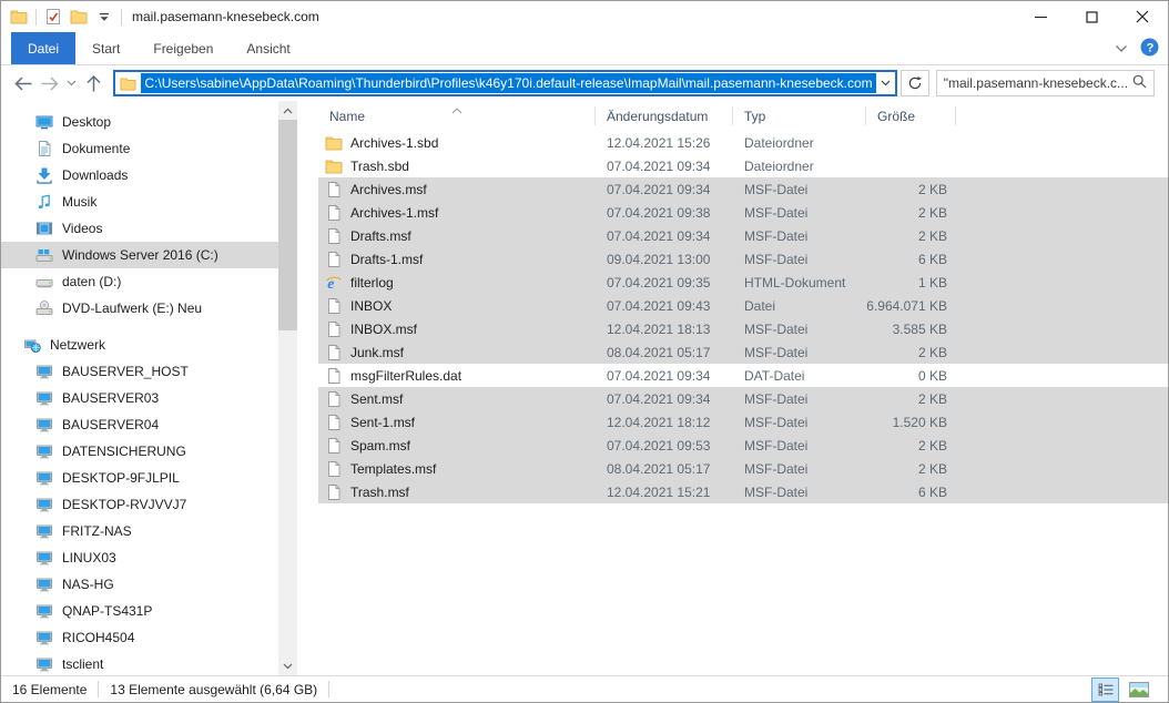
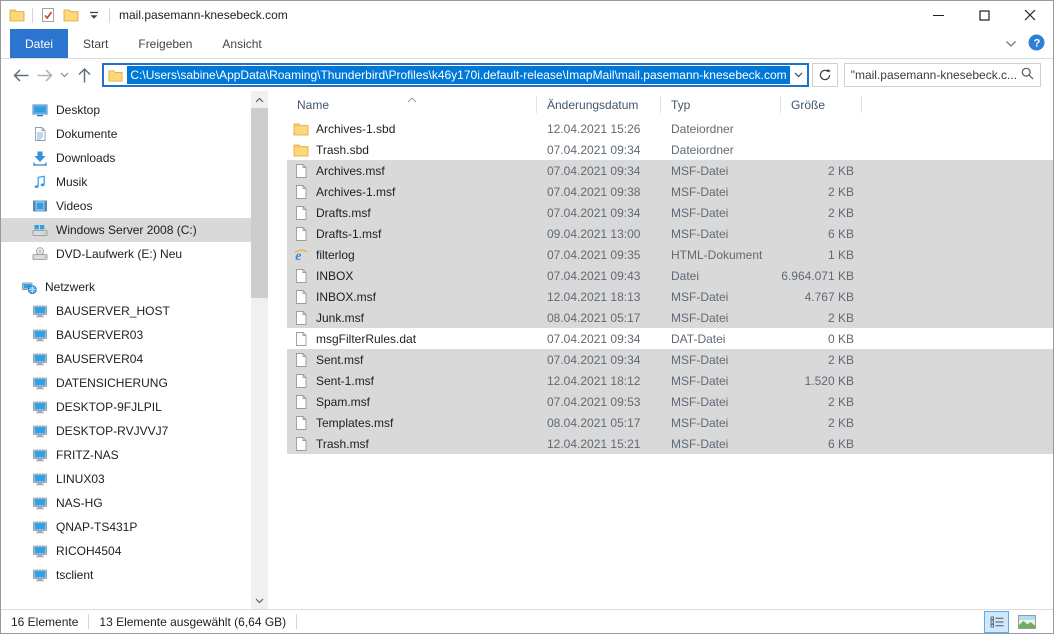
  mail.pasemann-knesebeck.com
  Datei
  Start
  Freigeben
  Ansicht
  ?
  C:\Users\sabine\AppData\Roaming\Thunderbird\Profiles\k46y170i.default-release\ImapMail\mail.pasemann-knesebeck.com
  "mail.pasemann-knesebeck.c...
  Desktop
  Dokumente
  Downloads
  Musik
  Videos
- Windows Server 2016 (C:)
+ Windows Server 2008 (C:)
- daten (D:)
  DVD-Laufwerk (E:) Neu
  Netzwerk
  BAUSERVER_HOST
  BAUSERVER03
  BAUSERVER04
  DATENSICHERUNG
  DESKTOP-9FJLPIL
  DESKTOP-RVJVVJ7
  FRITZ-NAS
  LINUX03
  NAS-HG
  QNAP-TS431P
  RICOH4504
  tsclient
  Name
  Änderungsdatum
  Typ
  Größe
  Archives-1.sbd
  12.04.2021 15:26
  Dateiordner
  Trash.sbd
  07.04.2021 09:34
  Dateiordner
  Archives.msf
  07.04.2021 09:34
  MSF-Datei
  2 KB
  Archives-1.msf
  07.04.2021 09:38
  MSF-Datei
  2 KB
  Drafts.msf
  07.04.2021 09:34
  MSF-Datei
  2 KB
  Drafts-1.msf
  09.04.2021 13:00
  MSF-Datei
  6 KB
  e
  filterlog
  07.04.2021 09:35
  HTML-Dokument
  1 KB
  INBOX
  07.04.2021 09:43
  Datei
  6.964.071 KB
  INBOX.msf
  12.04.2021 18:13
  MSF-Datei
- 3.585 KB
+ 4.767 KB
  Junk.msf
  08.04.2021 05:17
  MSF-Datei
  2 KB
  msgFilterRules.dat
  07.04.2021 09:34
  DAT-Datei
  0 KB
  Sent.msf
  07.04.2021 09:34
  MSF-Datei
  2 KB
  Sent-1.msf
  12.04.2021 18:12
  MSF-Datei
  1.520 KB
  Spam.msf
  07.04.2021 09:53
  MSF-Datei
  2 KB
  Templates.msf
  08.04.2021 05:17
  MSF-Datei
  2 KB
  Trash.msf
  12.04.2021 15:21
  MSF-Datei
  6 KB
  16 Elemente
  13 Elemente ausgewählt (6,64 GB)
